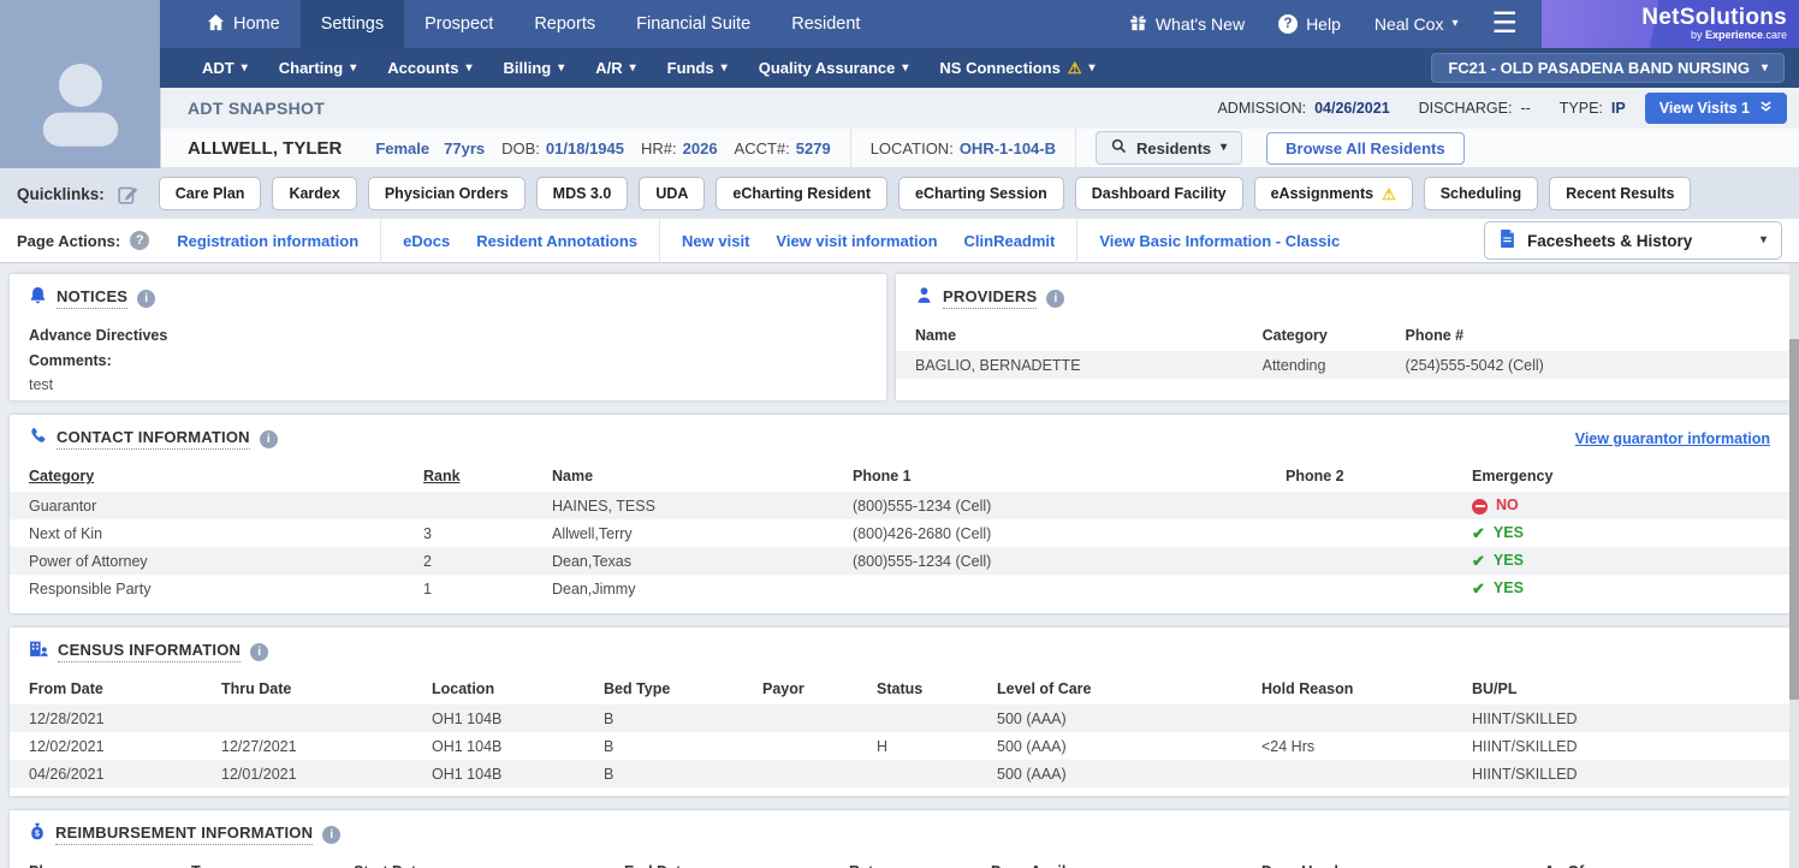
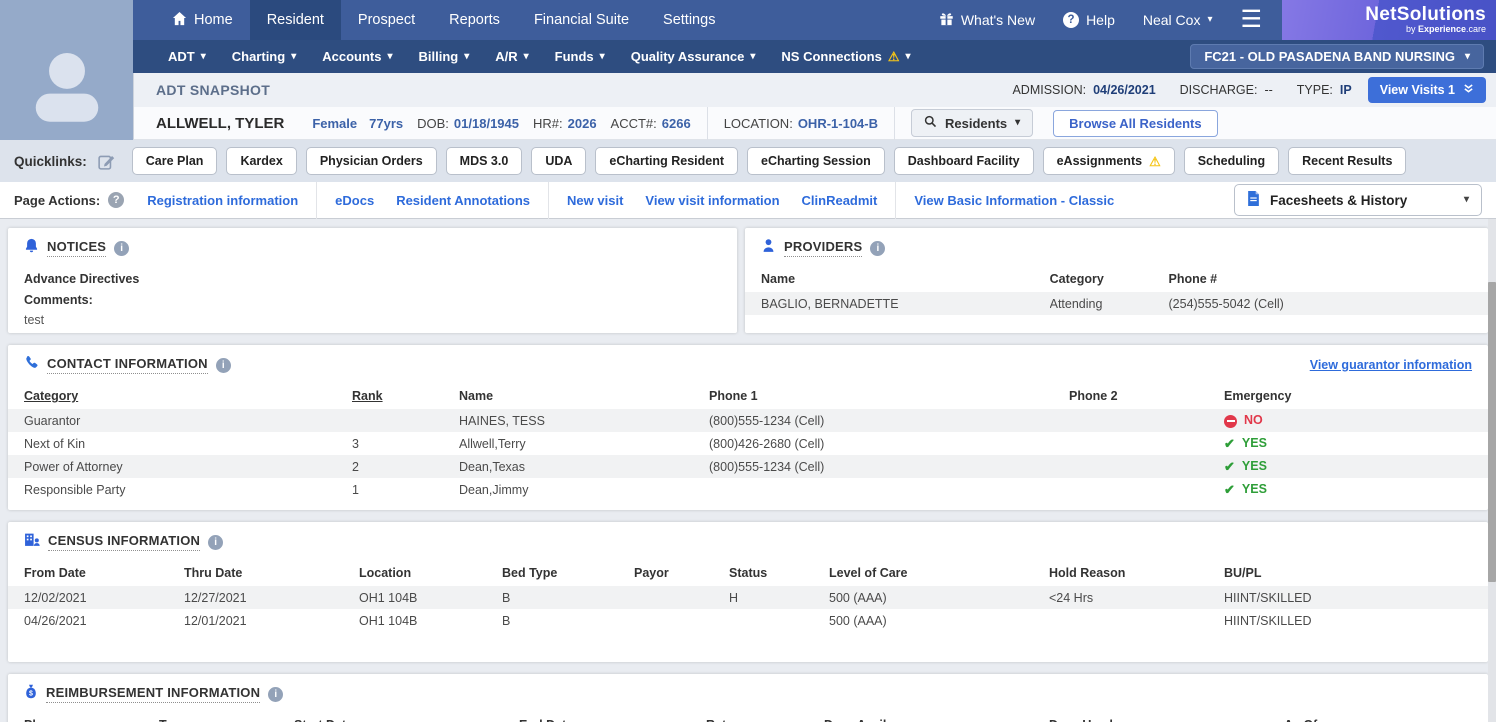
  Home
- Settings
+ Resident
  Prospect
  Reports
  Financial Suite
- Resident
+ Settings
  What's New
  ?
  Help
  Neal Cox
  ▾
  ☰
  NetSolutions
  by Experience.care
  ADT
  ▾
  Charting
  ▾
  Accounts
  ▾
  Billing
  ▾
  A/R
  ▾
  Funds
  ▾
  Quality Assurance
  ▾
  NS Connections
  ⚠
  ▾
  FC21 - OLD PASADENA BAND NURSING
  ▾
  ADT SNAPSHOT
  ADMISSION:
  04/26/2021
  DISCHARGE:
  --
  TYPE:
  IP
  View Visits 1
  ALLWELL, TYLER
  Female
  77yrs
  DOB:
  01/18/1945
  HR#:
  2026
  ACCT#:
- 5279
+ 6266
  LOCATION:
  OHR-1-104-B
  Residents
  ▾
  Browse All Residents
  Quicklinks:
  Care Plan
  Kardex
  Physician Orders
  MDS 3.0
  UDA
  eCharting Resident
  eCharting Session
  Dashboard Facility
  eAssignments
  ⚠
  Scheduling
  Recent Results
  Page Actions:
  ?
  Registration information
  eDocs
  Resident Annotations
  New visit
  View visit information
  ClinReadmit
  View Basic Information - Classic
  Facesheets & History
  ▾
  NOTICES
  i
  Advance Directives
  Comments:
  test
  PROVIDERS
  i
  Name	Category	Phone #
  BAGLIO, BERNADETTE	Attending	(254)555-5042 (Cell)
  CONTACT INFORMATION
  i
  View guarantor information
  Category	Rank	Name	Phone 1	Phone 2	Emergency
  Guarantor		HAINES, TESS	(800)555-1234 (Cell)		NO
  Next of Kin	3	Allwell,Terry	(800)426-2680 (Cell)		YES
  Power of Attorney	2	Dean,Texas	(800)555-1234 (Cell)		YES
  Responsible Party	1	Dean,Jimmy			YES
  CENSUS INFORMATION
  i
  From Date	Thru Date	Location	Bed Type	Payor	Status	Level of Care	Hold Reason	BU/PL
- 12/28/2021		OH1 104B	B			500 (AAA)		HIINT/SKILLED
  12/02/2021	12/27/2021	OH1 104B	B		H	500 (AAA)	<24 Hrs	HIINT/SKILLED
  04/26/2021	12/01/2021	OH1 104B	B			500 (AAA)		HIINT/SKILLED
  REIMBURSEMENT INFORMATION
  i
